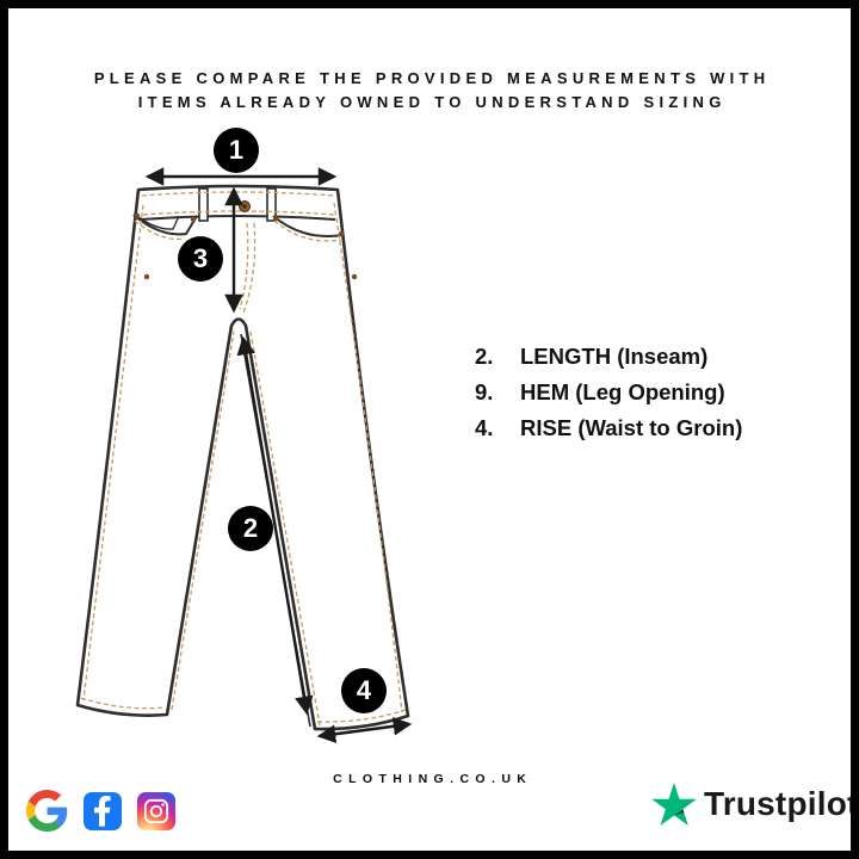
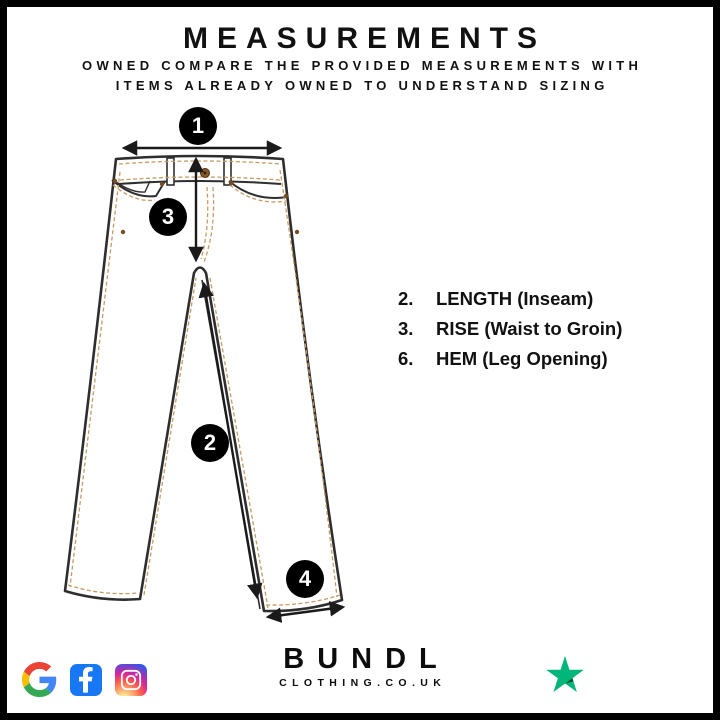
+ MEASUREMENTS
- PLEASE COMPARE THE PROVIDED MEASUREMENTS WITH
+ OWNED COMPARE THE PROVIDED MEASUREMENTS WITH
  ITEMS ALREADY OWNED TO UNDERSTAND SIZING
  1
  3
  2
  4
  2.
  LENGTH (Inseam)
- 9.
+ 3.
- HEM (Leg Opening)
+ RISE (Waist to Groin)
- 4.
+ 6.
- RISE (Waist to Groin)
+ HEM (Leg Opening)
+ BUNDL
  CLOTHING.CO.UK
- Trustpilot
